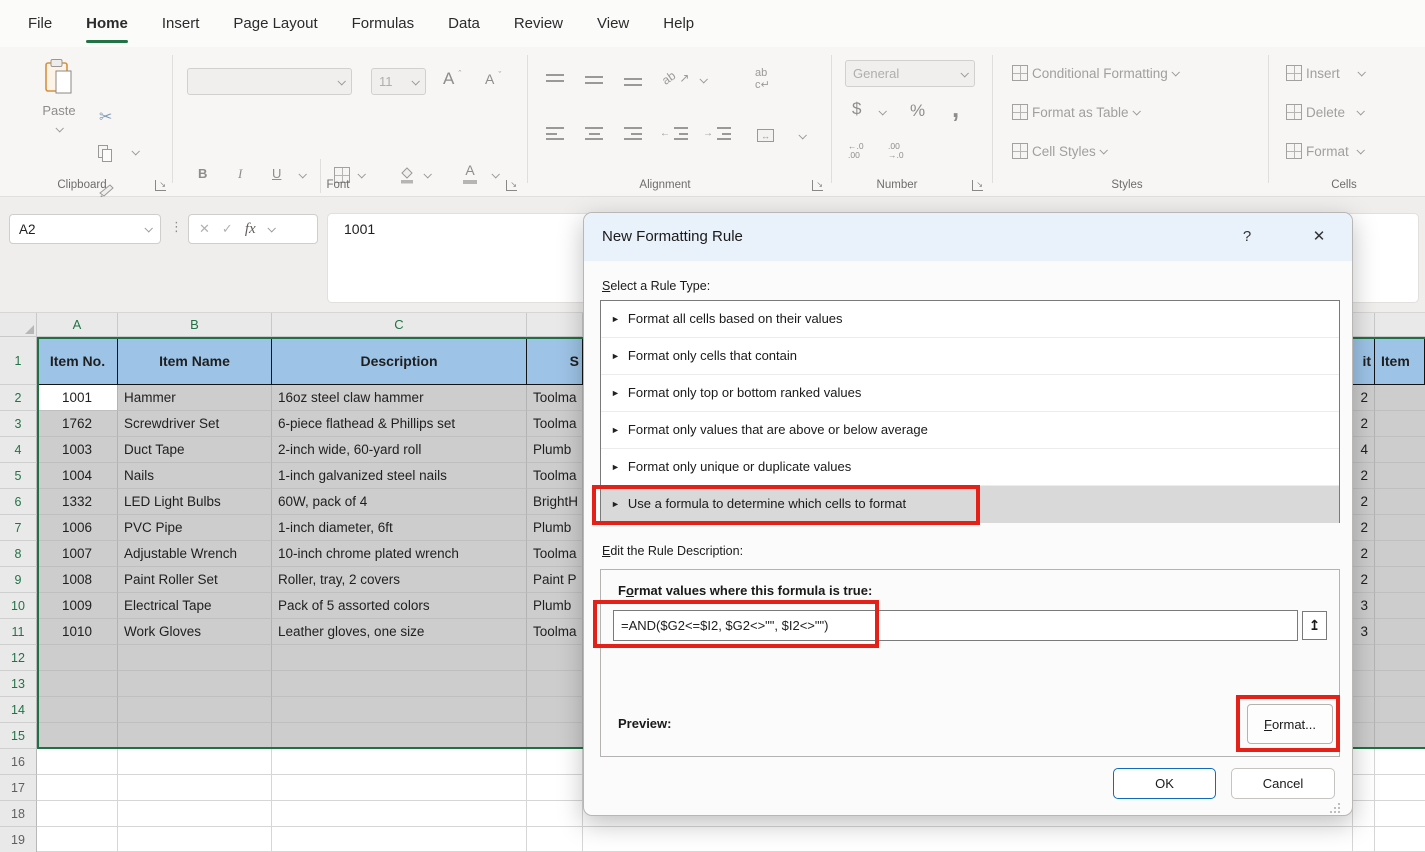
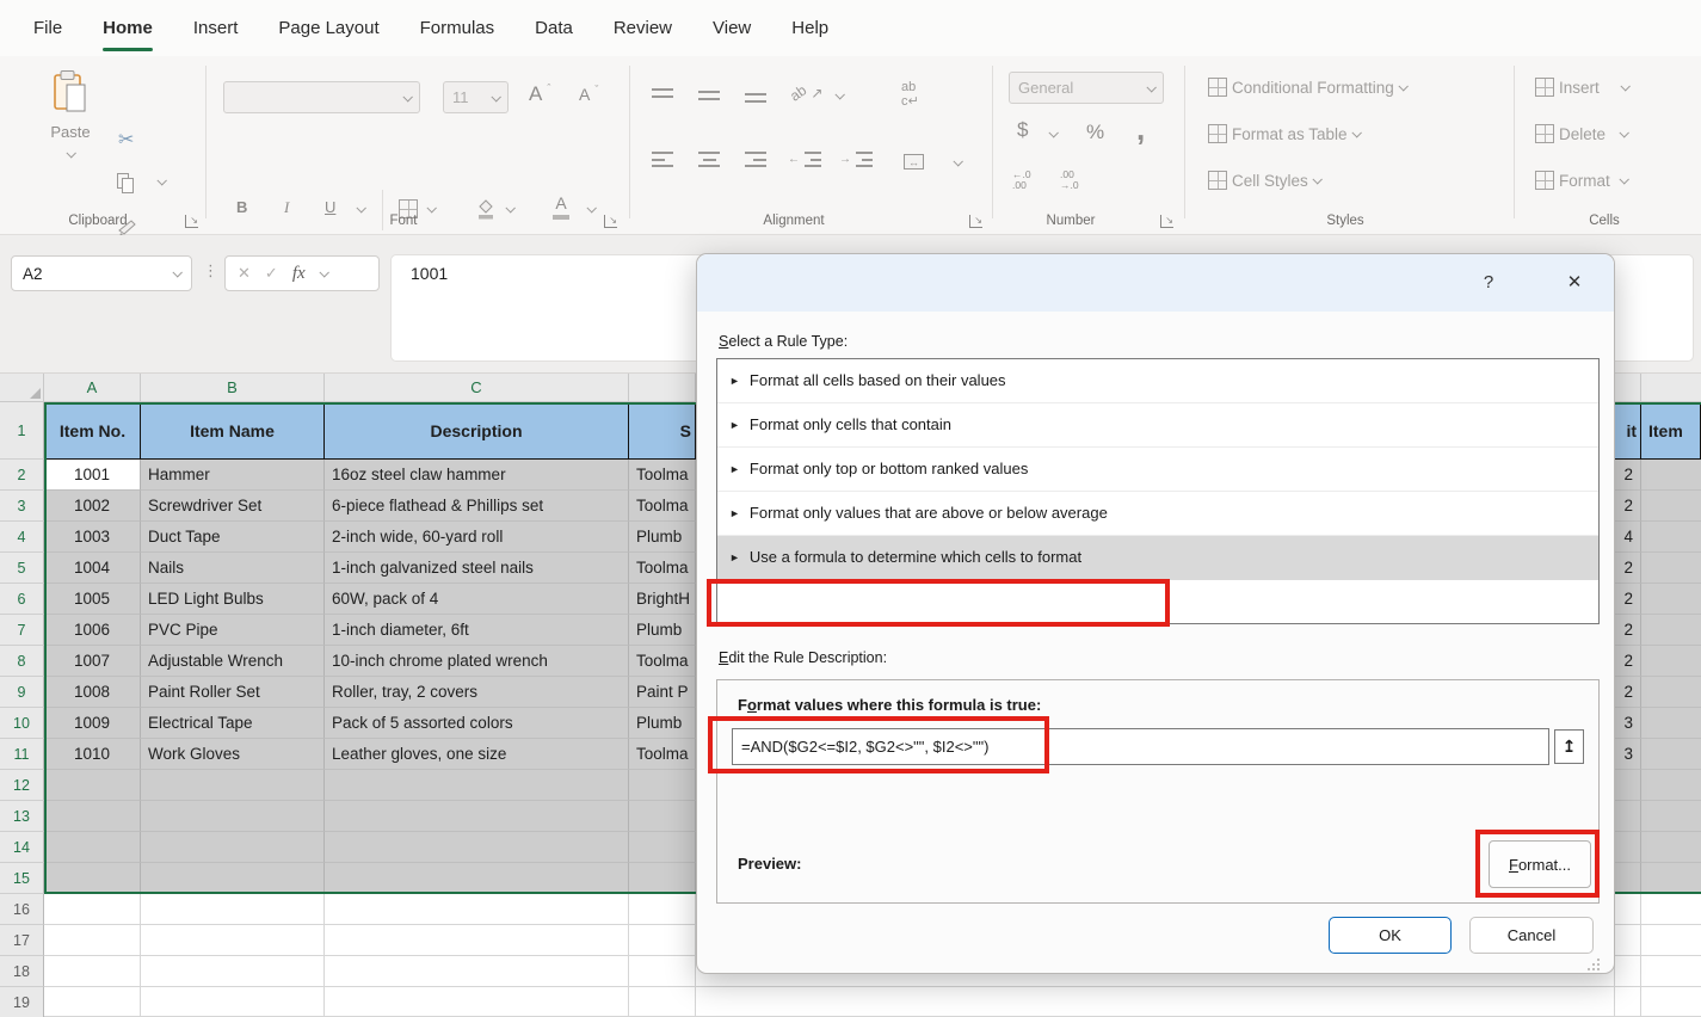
  File
  Home
  Insert
  Page Layout
  Formulas
  Data
  Review
  View
  Help
  Paste
  ✂
  Clipboard
  ↘
  11
  A
  ˆ
  A
  ˇ
  B
  I
  U
  A
  Font
  ↘
  ↗
  ab
  c↵
  ←
  →
  ↔
  Alignment
  ↘
  General
  $
  %
  ,
  ←.0
  .00
  .00
  →.0
  Number
  ↘
  Conditional Formatting
  Format as Table
  Cell Styles
  Styles
  Insert
  Delete
  Format
  Cells
  A2
  ⋮
  ✕
  ✓
  fx
  1001
  A
  B
  C
  1
  2
  3
  4
  5
  6
  7
  8
  9
  10
  11
  12
  13
  14
  15
  16
  17
  18
  19
  Item No.
  Item Name
  Description
  S
  it
  Item
  1001
  Hammer
  16oz steel claw hammer
  Toolma
  2
- 1762
+ 1002
  Screwdriver Set
  6-piece flathead & Phillips set
  Toolma
  2
  1003
  Duct Tape
  2-inch wide, 60-yard roll
  Plumb
  4
  1004
  Nails
  1-inch galvanized steel nails
  Toolma
  2
- 1332
+ 1005
  LED Light Bulbs
  60W, pack of 4
  BrightH
  2
  1006
  PVC Pipe
  1-inch diameter, 6ft
  Plumb
  2
  1007
  Adjustable Wrench
  10-inch chrome plated wrench
  Toolma
  2
  1008
  Paint Roller Set
  Roller, tray, 2 covers
  Paint P
  2
  1009
  Electrical Tape
  Pack of 5 assorted colors
  Plumb
  3
  1010
  Work Gloves
  Leather gloves, one size
  Toolma
  3
- New Formatting Rule
  ?
  ✕
  Select a Rule Type:
  ► Format all cells based on their values
  ► Format only cells that contain
  ► Format only top or bottom ranked values
  ► Format only values that are above or below average
- ► Format only unique or duplicate values
  ► Use a formula to determine which cells to format
  Edit the Rule Description:
  Format values where this formula is true:
  =AND($G2<=$I2, $G2<>"", $I2<>"")
  ↥
  Preview:
  Format...
  OK
  Cancel
